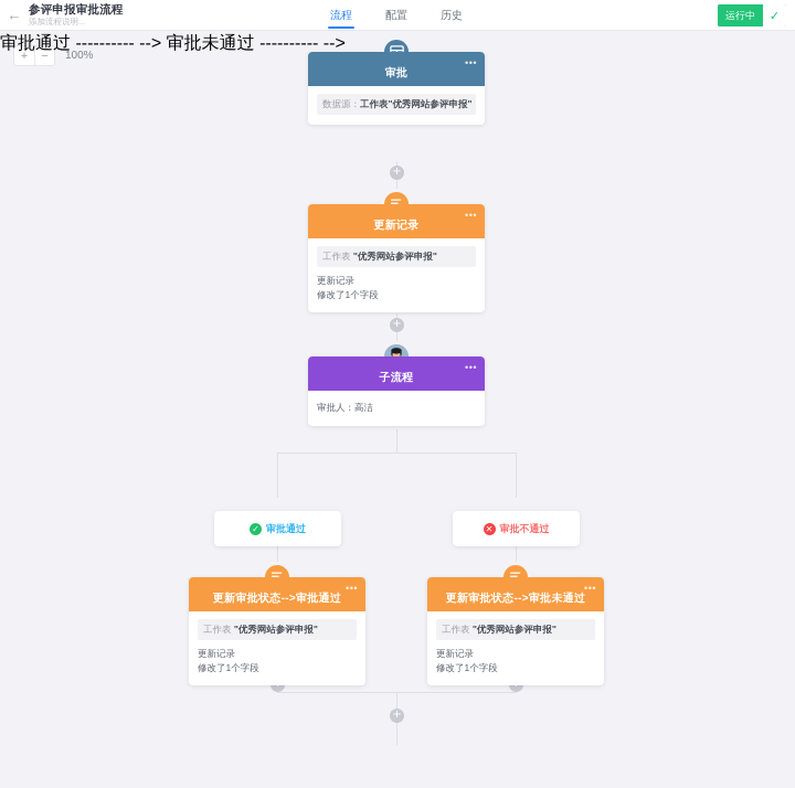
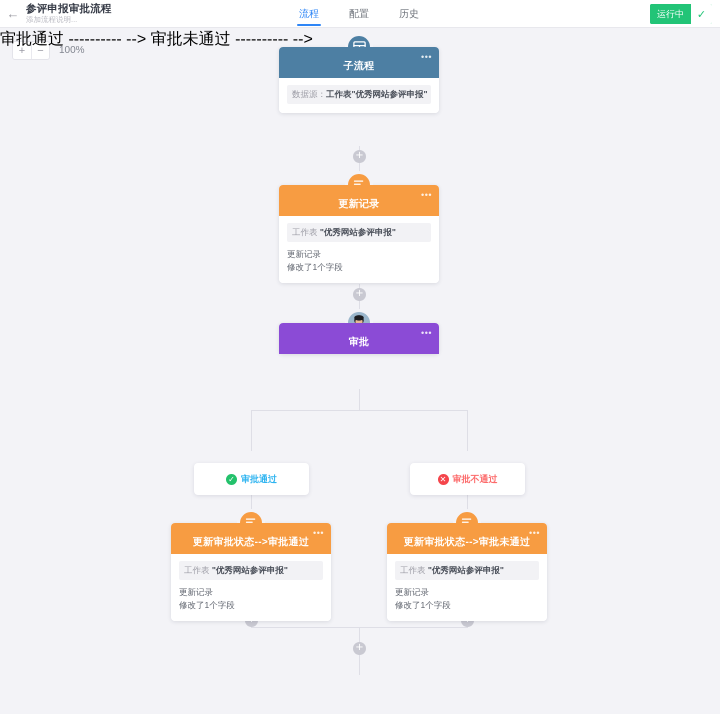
  ←
  参评申报审批流程
  添加流程说明...
  流程
  配置
  历史
  运行中
  ✓
  +
  −
  100%
  +
  +
  +
- 审批
+ 子流程
  •••
  数据源：工作表"优秀网站参评申报"
  更新记录
  •••
  工作表 "优秀网站参评申报"
  更新记录
  修改了1个字段
- 子流程
+ 审批
  •••
- 审批人：高洁
  ✓
  审批通过
  ✕
  审批不通过
  审批通过 ---------- -->
  更新审批状态-->审批通过
  •••
  工作表 "优秀网站参评申报"
  更新记录
  修改了1个字段
  审批未通过 ---------- -->
  更新审批状态-->审批未通过
  •••
  工作表 "优秀网站参评申报"
  更新记录
  修改了1个字段
